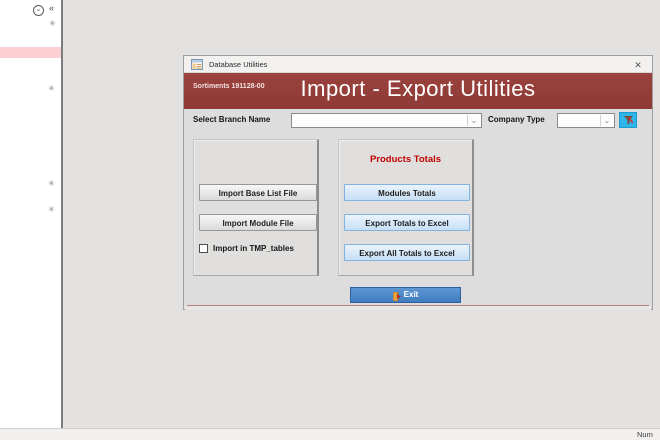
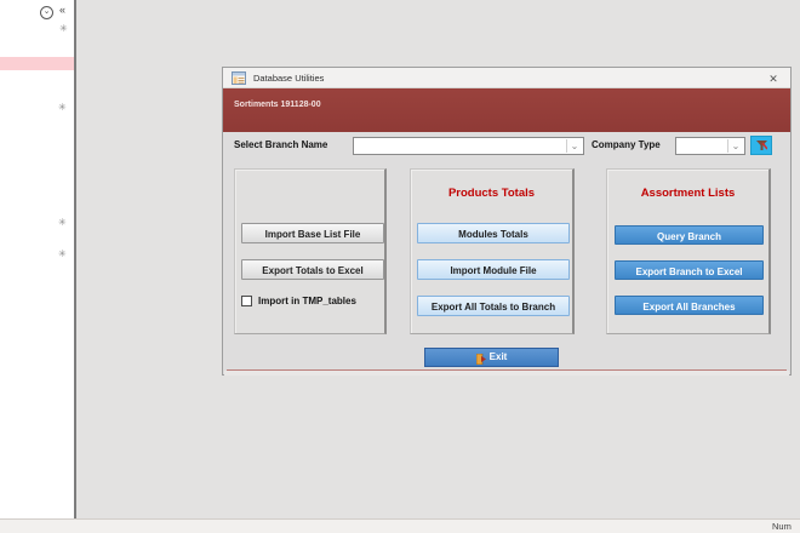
  «
  ✳
  ✳
  ✳
  ✳
  Database Utilities
  ✕
- Import - Export Utilities
  Select Branch Name
  ⌄
  Company Type
  ⌄
  Import Base List File
- Import Module File
+ Export Totals to Excel
  Import in TMP_tables
  Products Totals
  Modules Totals
- Export Totals to Excel
+ Import Module File
- Export All Totals to Excel
+ Export All Totals to Branch
+ Assortment Lists
+ Query Branch
+ Export Branch to Excel
+ Export All Branches
  Exit
  Num
